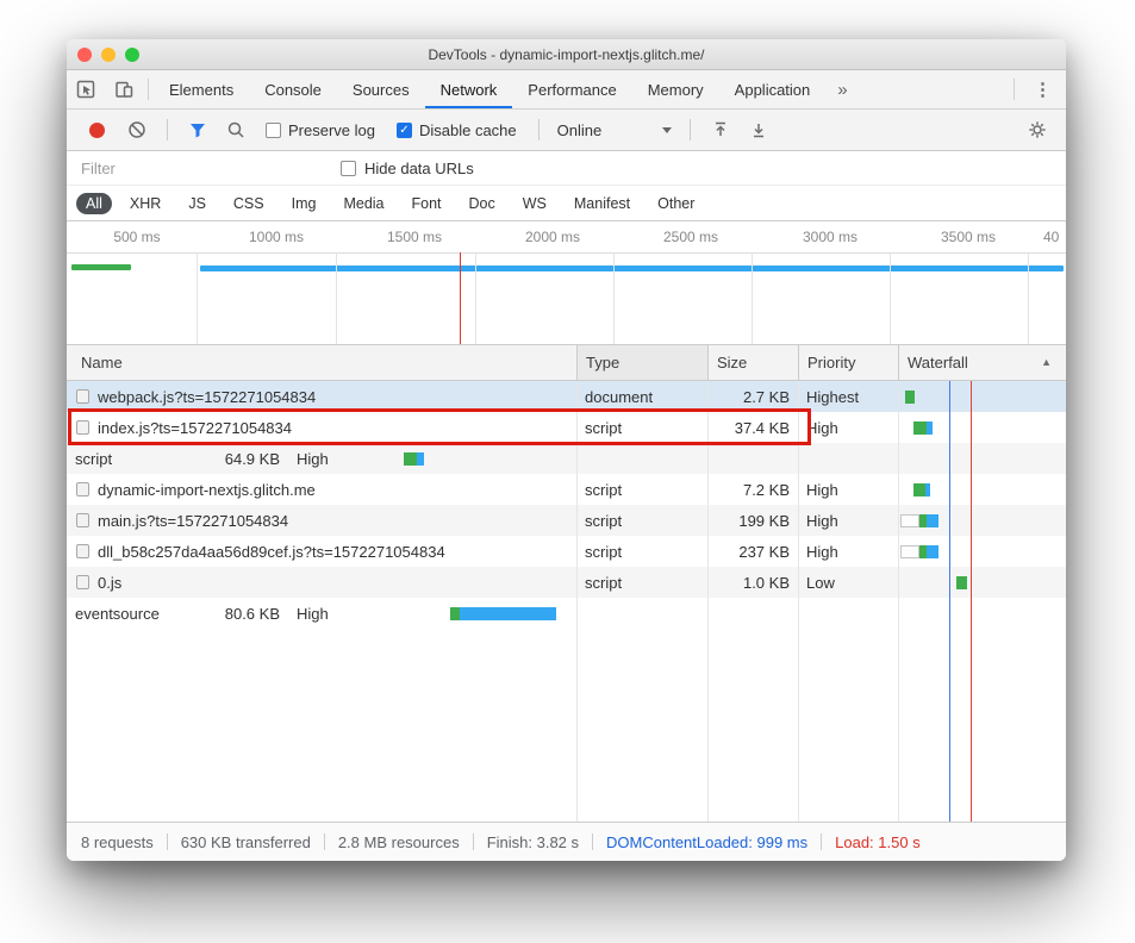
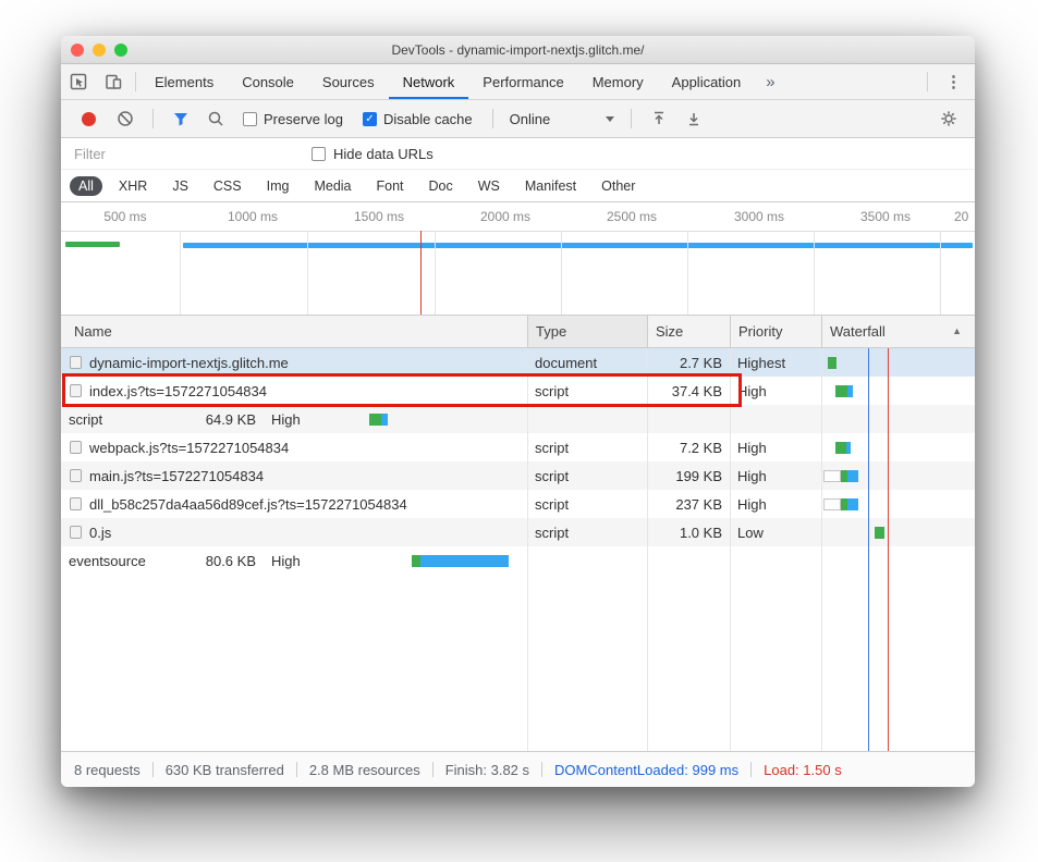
  DevTools - dynamic-import-nextjs.glitch.me/
  Elements
  Console
  Sources
  Network
  Performance
  Memory
  Application
  »
  ⋮
  ✓
  Preserve log
  ✓
  Disable cache
  Online
  Filter
  ✓
  Hide data URLs
  All
  XHR
  JS
  CSS
  Img
  Media
  Font
  Doc
  WS
  Manifest
  Other
  500 ms
  1000 ms
  1500 ms
  2000 ms
  2500 ms
  3000 ms
  3500 ms
- 40
+ 20
  Name
  Type
  Size
  Priority
  Waterfall
  ▲
- webpack.js?ts=1572271054834
+ dynamic-import-nextjs.glitch.me
  document
  2.7 KB
  Highest
  index.js?ts=1572271054834
  script
  37.4 KB
  High
  script
  64.9 KB
  High
- dynamic-import-nextjs.glitch.me
+ webpack.js?ts=1572271054834
  script
  7.2 KB
  High
  main.js?ts=1572271054834
  script
  199 KB
  High
  dll_b58c257da4aa56d89cef.js?ts=1572271054834
  script
  237 KB
  High
  0.js
  script
  1.0 KB
  Low
  eventsource
  80.6 KB
  High
  8 requests
  630 KB transferred
  2.8 MB resources
  Finish: 3.82 s
  DOMContentLoaded: 999 ms
  Load: 1.50 s
